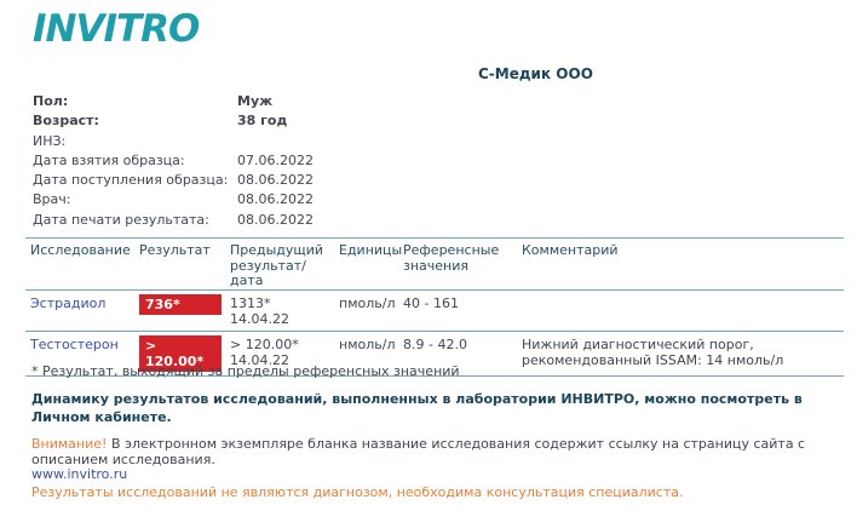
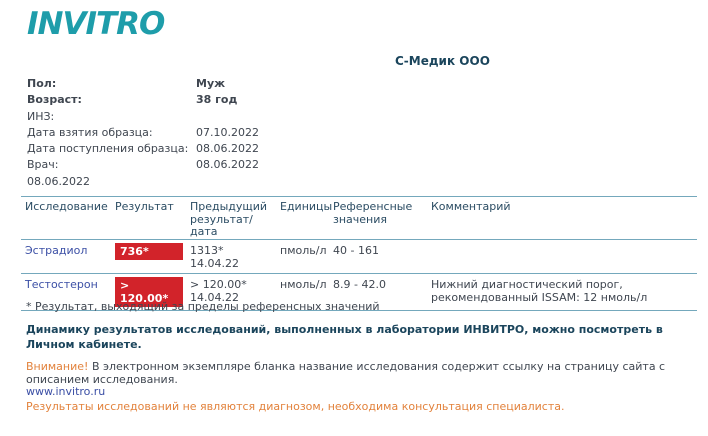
  INVITRO
  С-Медик ООО
  Пол:
  Муж
  Возраст:
  38 год
  ИНЗ:
  Дата взятия образца:
- 07.06.2022
+ 07.10.2022
  Дата поступления образца:
  08.06.2022
  Врач:
  08.06.2022
- Дата печати результата:
  08.06.2022
  Исследование
  Результат
  Предыдущий результат/дата
  Единицы
  Референсные значения
  Комментарий
  Эстрадиол
  736*
  1313*
  14.04.22
  пмоль/л
  40 - 161
  Тестостерон
  >
  120.00*
  > 120.00*
  14.04.22
  нмоль/л
  8.9 - 42.0
- Нижний диагностический порог, рекомендованный ISSAM: 14 нмоль/л
+ Нижний диагностический порог, рекомендованный ISSAM: 12 нмоль/л
  * Результат, выходящий за пределы референсных значений
  Динамику результатов исследований, выполненных в лаборатории ИНВИТРО, можно посмотреть в Личном кабинете.
  Внимание! В электронном экземпляре бланка название исследования содержит ссылку на страницу сайта с описанием исследования.
  www.invitro.ru
  Результаты исследований не являются диагнозом, необходима консультация специалиста.
